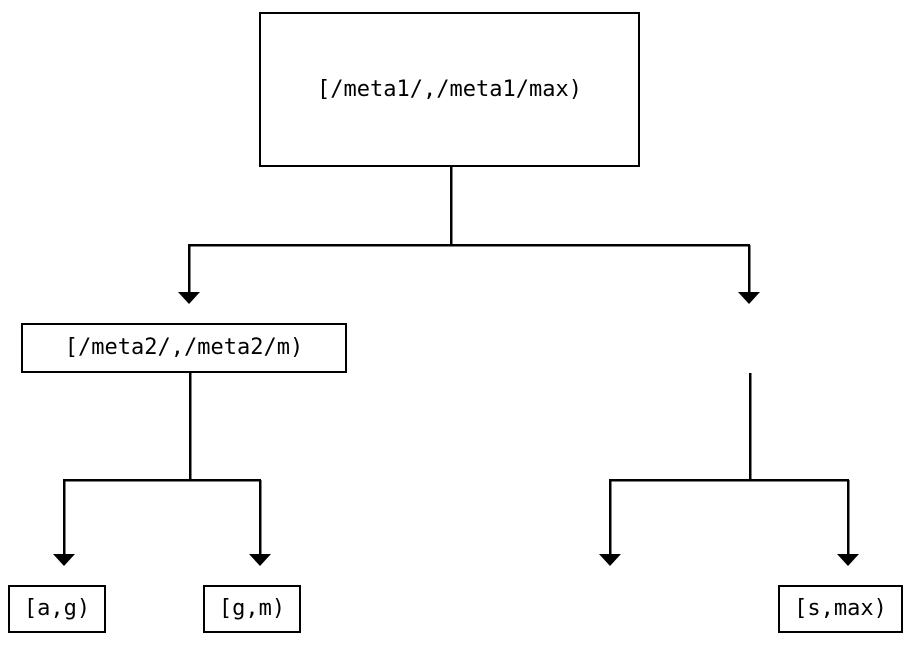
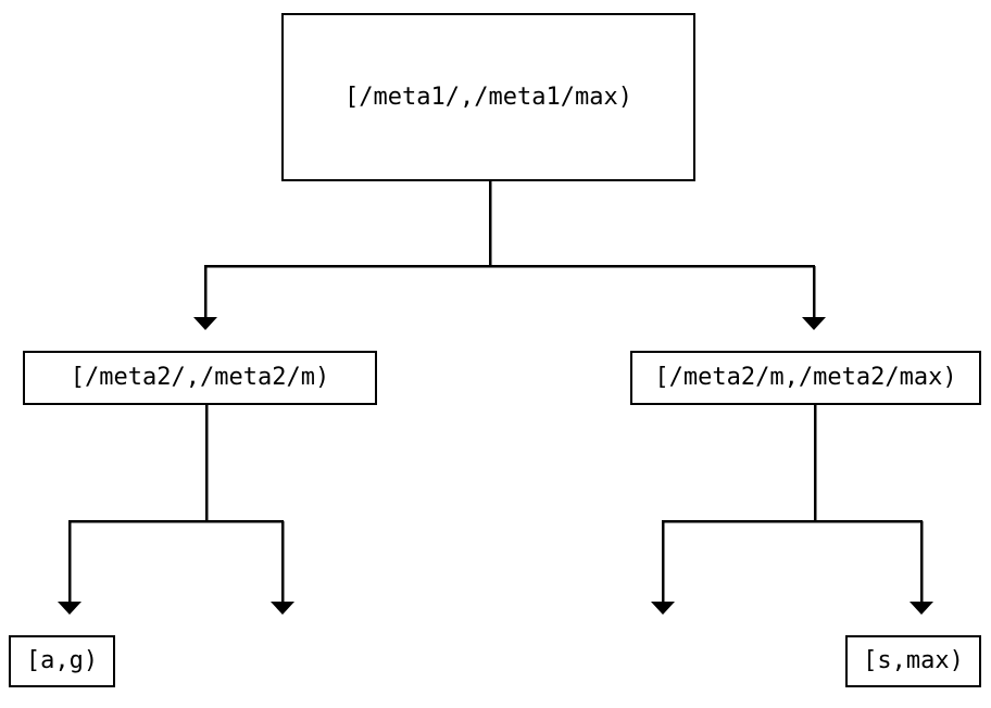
  [/meta1/,/meta1/max)
  [/meta2/,/meta2/m)
+ [/meta2/m,/meta2/max)
  [a,g)
- [g,m)
  [s,max)
